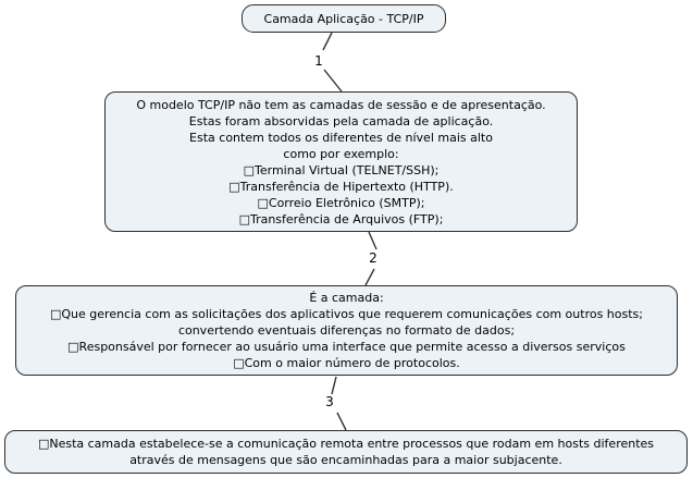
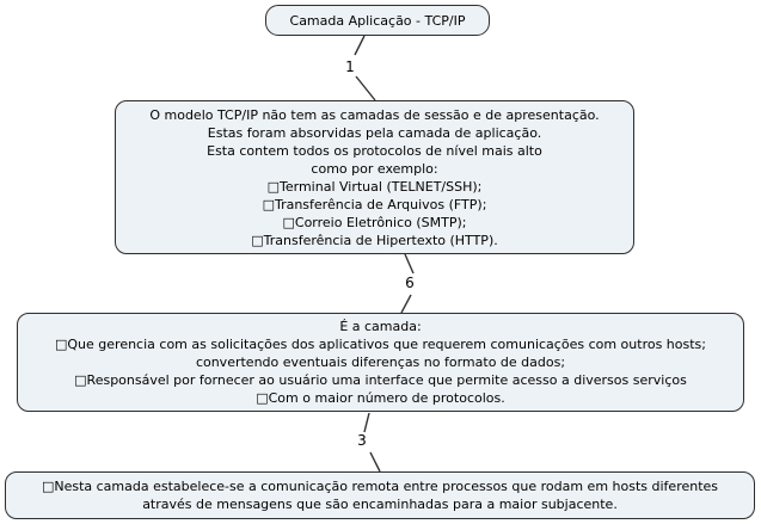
  1
- 2
+ 6
  3
  Camada Aplicação - TCP/IP
  O modelo TCP/IP não tem as camadas de sessão e de apresentação.
  Estas foram absorvidas pela camada de aplicação.
- Esta contem todos os diferentes de nível mais alto
+ Esta contem todos os protocolos de nível mais alto
  como por exemplo:
  □Terminal Virtual (TELNET/SSH);
- □Transferência de Hipertexto (HTTP).
+ □Transferência de Arquivos (FTP);
  □Correio Eletrônico (SMTP);
- □Transferência de Arquivos (FTP);
+ □Transferência de Hipertexto (HTTP).
  É a camada:
  □Que gerencia com as solicitações dos aplicativos que requerem comunicações com outros hosts;
  convertendo eventuais diferenças no formato de dados;
  □Responsável por fornecer ao usuário uma interface que permite acesso a diversos serviços
  □Com o maior número de protocolos.
  □Nesta camada estabelece-se a comunicação remota entre processos que rodam em hosts diferentes
  através de mensagens que são encaminhadas para a maior subjacente.
